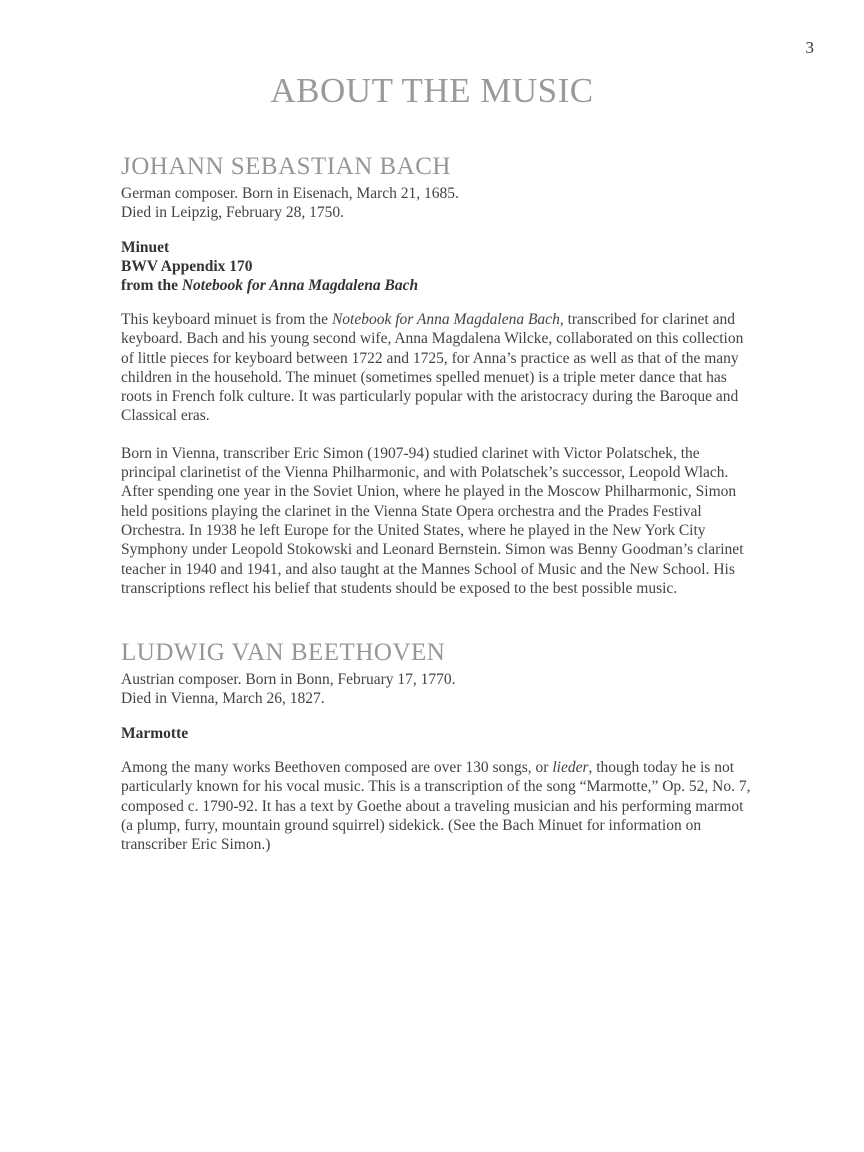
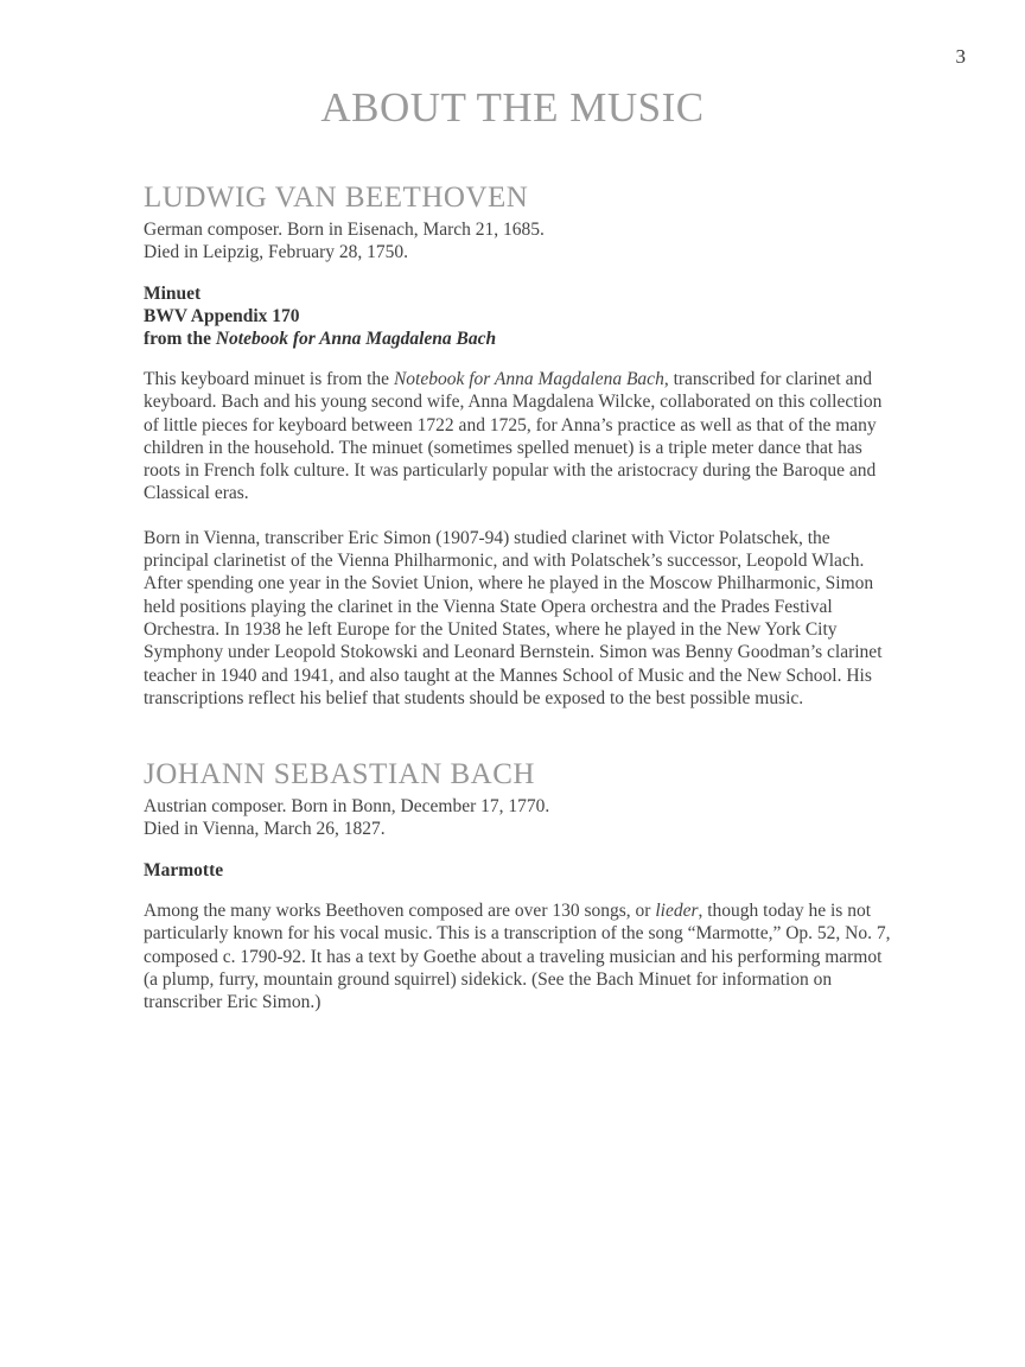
  3
  ABOUT THE MUSIC
- JOHANN SEBASTIAN BACH
+ LUDWIG VAN BEETHOVEN
  German composer. Born in Eisenach, March 21, 1685.
  Died in Leipzig, February 28, 1750.
  Minuet
  BWV Appendix 170
  from the Notebook for Anna Magdalena Bach
  This keyboard minuet is from the Notebook for Anna Magdalena Bach, transcribed for clarinet and keyboard. Bach and his young second wife, Anna Magdalena Wilcke, collaborated on this collection of little pieces for keyboard between 1722 and 1725, for Anna’s practice as well as that of the many children in the household. The minuet (sometimes spelled menuet) is a triple meter dance that has roots in French folk culture. It was particularly popular with the aristocracy during the Baroque and Classical eras.
  Born in Vienna, transcriber Eric Simon (1907-94) studied clarinet with Victor Polatschek, the principal clarinetist of the Vienna Philharmonic, and with Polatschek’s successor, Leopold Wlach. After spending one year in the Soviet Union, where he played in the Moscow Philharmonic, Simon held positions playing the clarinet in the Vienna State Opera orchestra and the Prades Festival Orchestra. In 1938 he left Europe for the United States, where he played in the New York City Symphony under Leopold Stokowski and Leonard Bernstein. Simon was Benny Goodman’s clarinet teacher in 1940 and 1941, and also taught at the Mannes School of Music and the New School. His transcriptions reflect his belief that students should be exposed to the best possible music.
- LUDWIG VAN BEETHOVEN
+ JOHANN SEBASTIAN BACH
- Austrian composer. Born in Bonn, February 17, 1770.
+ Austrian composer. Born in Bonn, December 17, 1770.
  Died in Vienna, March 26, 1827.
  Marmotte
  Among the many works Beethoven composed are over 130 songs, or lieder, though today he is not particularly known for his vocal music. This is a transcription of the song “Marmotte,” Op. 52, No. 7, composed c. 1790-92. It has a text by Goethe about a traveling musician and his performing marmot (a plump, furry, mountain ground squirrel) sidekick. (See the Bach Minuet for information on transcriber Eric Simon.)
